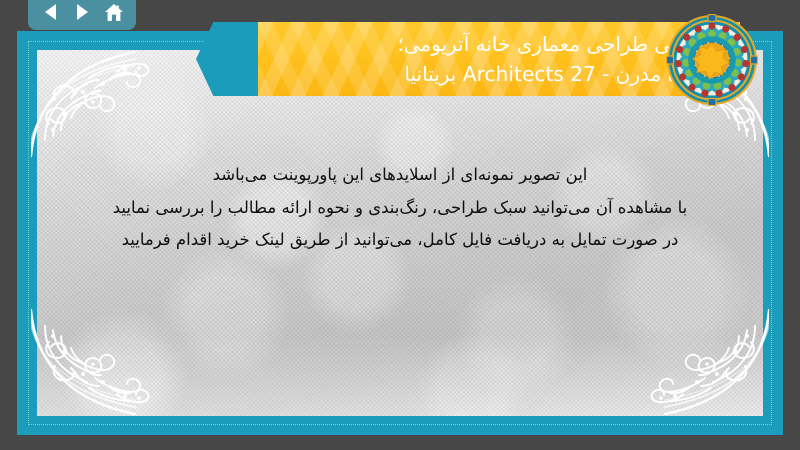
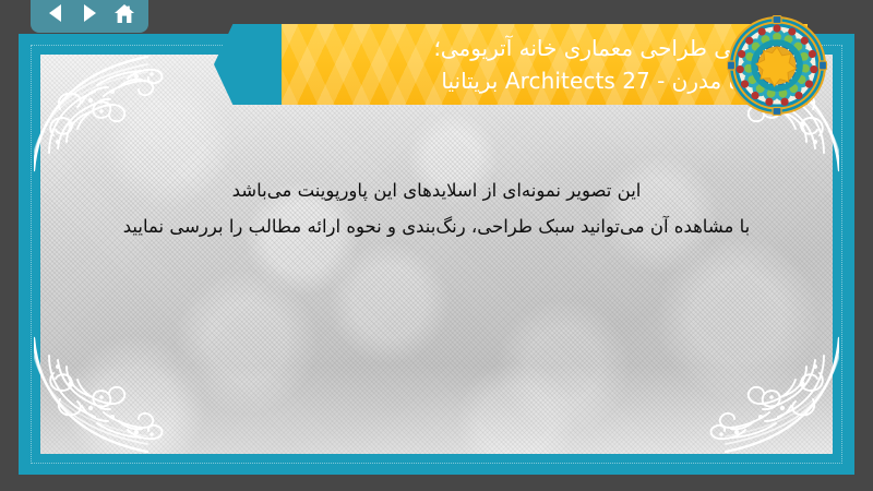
  این تصویر نمونه‌ای از اسلایدهای این پاورپوینت می‌باشد
  با مشاهده آن میتوانید سبک طراحی، رنگ‌بندی و نحوه ارائه مطالب را بررسی نمایید
- در صورت تمایل به دریافت فایل کامل، می‌توانید از طریق لینک خرید اقدام فرمایید
  ی طراحی معماری خانه آتریومی؛
  مدرن - 27 Architects بریتانیا
